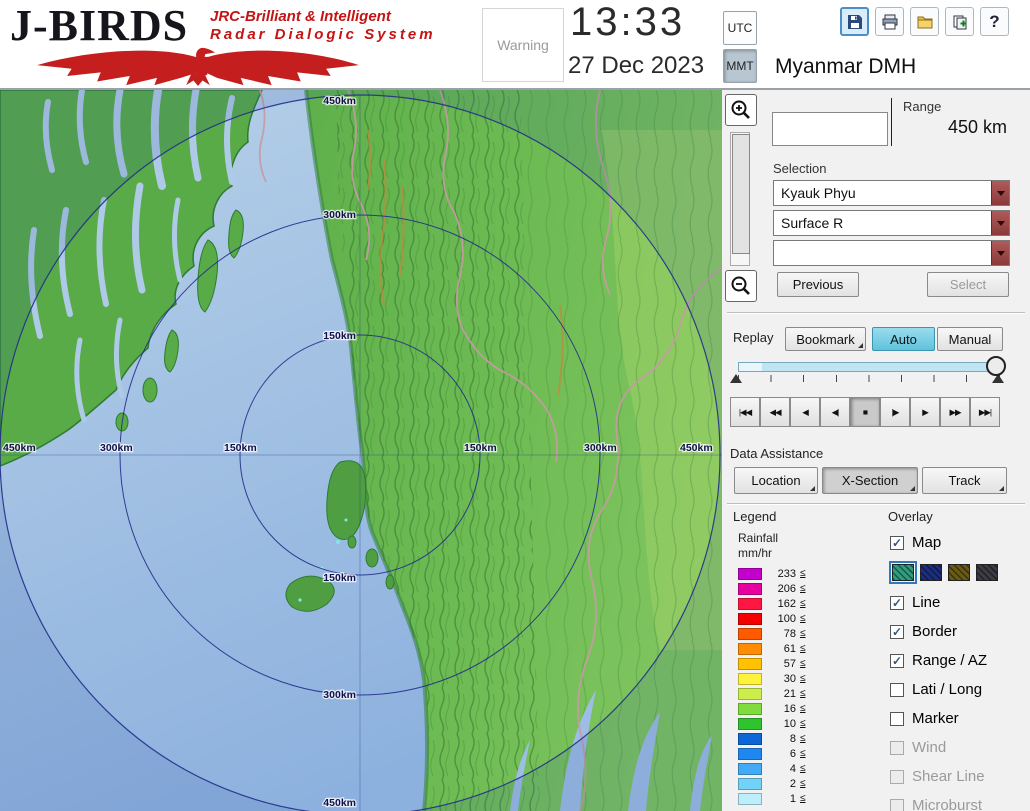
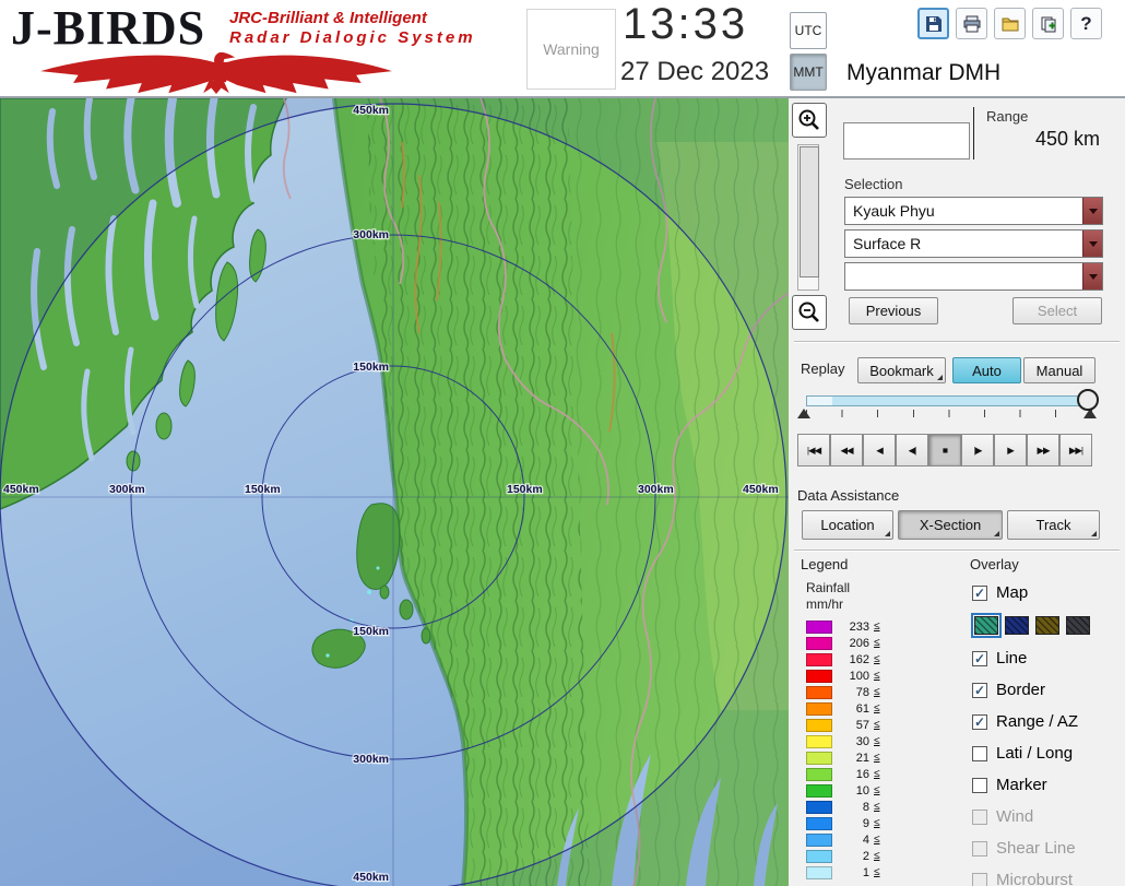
  J-BIRDS
  JRC-Brilliant & Intelligent
  Radar Dialogic System
  Warning
  13:33
  27 Dec 2023
  UTC
  MMT
  ?
  Myanmar DMH
  450km
  300km
  150km
  150km
  300km
  450km
  450km
  300km
  150km
  150km
  300km
  450km
  Range
  450 km
  Selection
  Kyauk Phyu
  Surface R
  Previous
  Select
  Replay
  Bookmark
  Auto
  Manual
  |◀◀
  ◀◀
  ◀
  ◀|
  ■
  |▶
  ▶
  ▶▶
  ▶▶|
  Data Assistance
  Location
  X-Section
  Track
  Legend
  Overlay
  Rainfall
  mm/hr
  233
  ≤
  206
  ≤
  162
  ≤
  100
  ≤
  78
  ≤
  61
  ≤
  57
  ≤
  30
  ≤
  21
  ≤
  16
  ≤
  10
  ≤
  8
  ≤
- 6
+ 9
  ≤
  4
  ≤
  2
  ≤
  1
  ≤
  Map
  Line
  Border
  Range / AZ
  Lati / Long
  Marker
  Wind
  Shear Line
  Microburst
